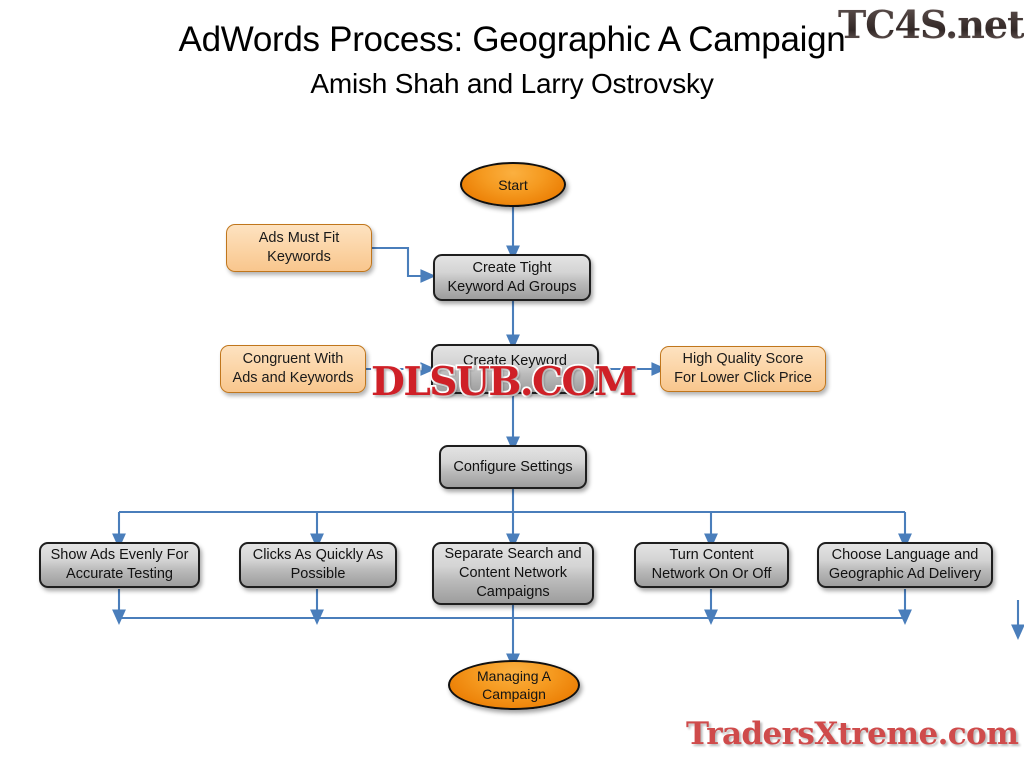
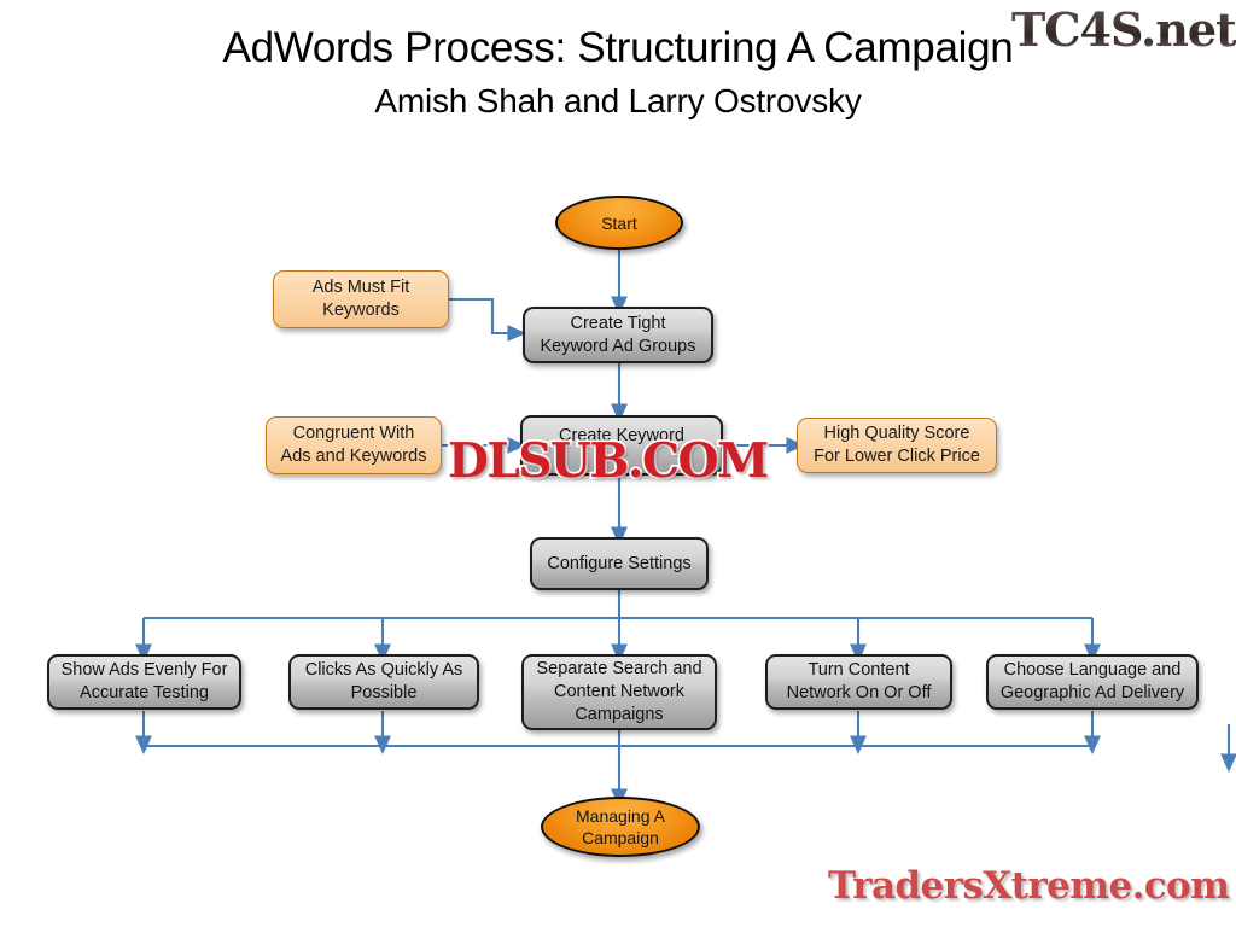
- AdWords Process: Geographic A Campaign
+ AdWords Process: Structuring A Campaign
  Amish Shah and Larry Ostrovsky
  Start
  Ads Must Fit
  Keywords
  Create Tight
  Keyword Ad Groups
  Congruent With
  Ads and Keywords
  Create Keyword
  High Quality Score
  For Lower Click Price
  Configure Settings
  Show Ads Evenly For
  Accurate Testing
  Clicks As Quickly As
  Possible
  Separate Search and
  Content Network
  Campaigns
  Turn Content
  Network On Or Off
  Choose Language and
  Geographic Ad Delivery
  Managing A
  Campaign
  TC4S.net
  DLSUB.COM
  TradersXtreme.com
